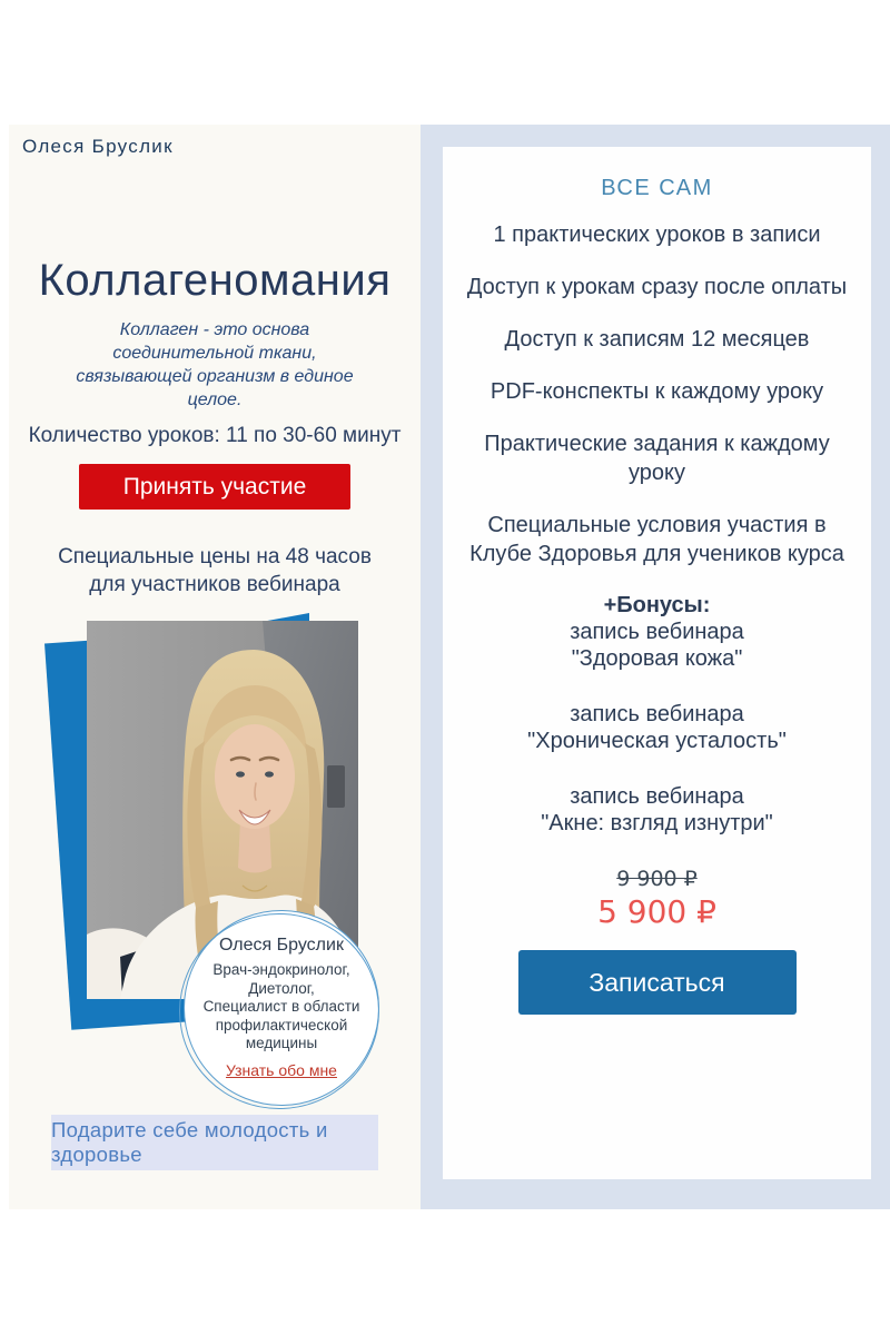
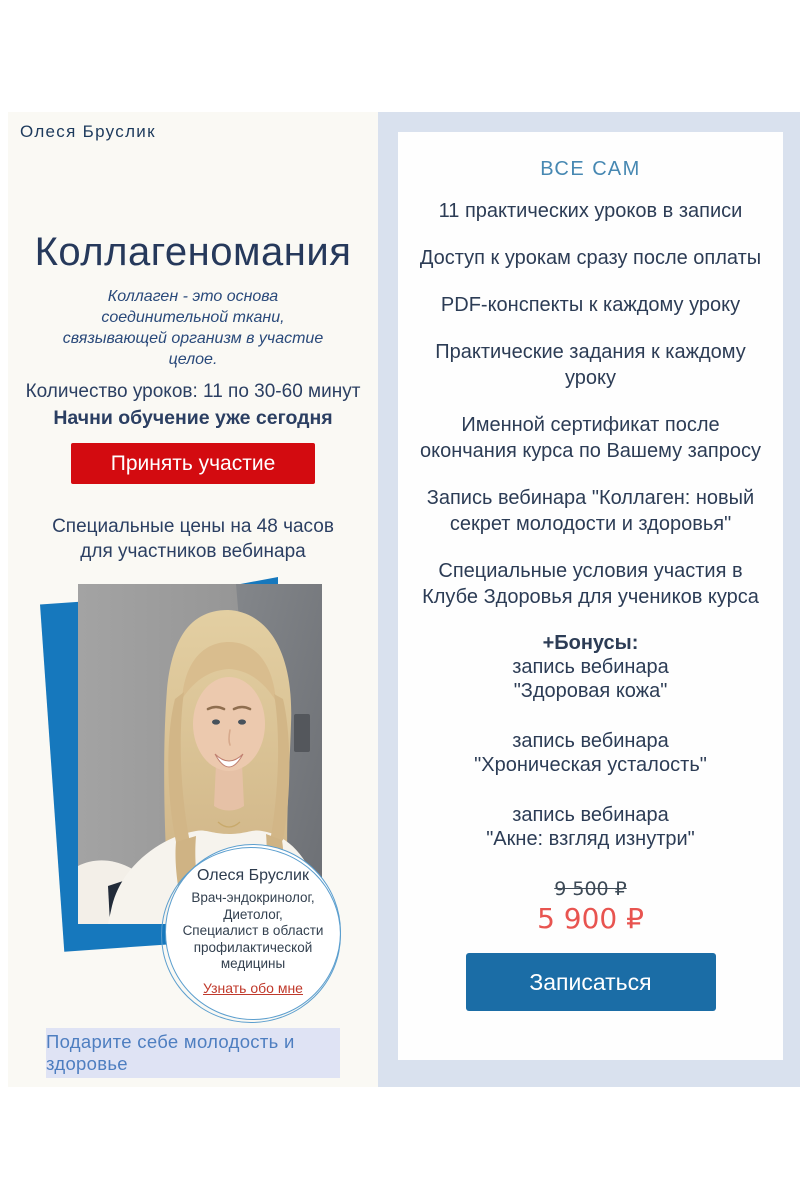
  Олеся Бруслик
  Коллагеномания
- Коллаген - это основа соединительной ткани, связывающей организм в единое целое.
+ Коллаген - это основа соединительной ткани, связывающей организм в участие целое.
  Количество уроков: 11 по 30-60 минут
+ Начни обучение уже сегодня
  Принять участие
  Специальные цены на 48 часов для участников вебинара
  Олеся Бруслик
  Врач-эндокринолог,
  Диетолог,
  Специалист в области профилактической медицины
  Узнать обо мне
  Подарите себе молодость и здоровье
  ВСЕ САМ
- 1 практических уроков в записи
+ 11 практических уроков в записи
  Доступ к урокам сразу после оплаты
- Доступ к записям 12 месяцев
  PDF-конспекты к каждому уроку
  Практические задания к каждому уроку
+ Именной сертификат после окончания курса по Вашему запросу
+ Запись вебинара "Коллаген: новый секрет молодости и здоровья"
  Специальные условия участия в Клубе Здоровья для учеников курса
  +Бонусы:
  запись вебинара
  "Здоровая кожа"
  запись вебинара
  "Хроническая усталость"
  запись вебинара
  "Акне: взгляд изнутри"
- 9 900 ₽
+ 9 500 ₽
  5 900 ₽
  Записаться
